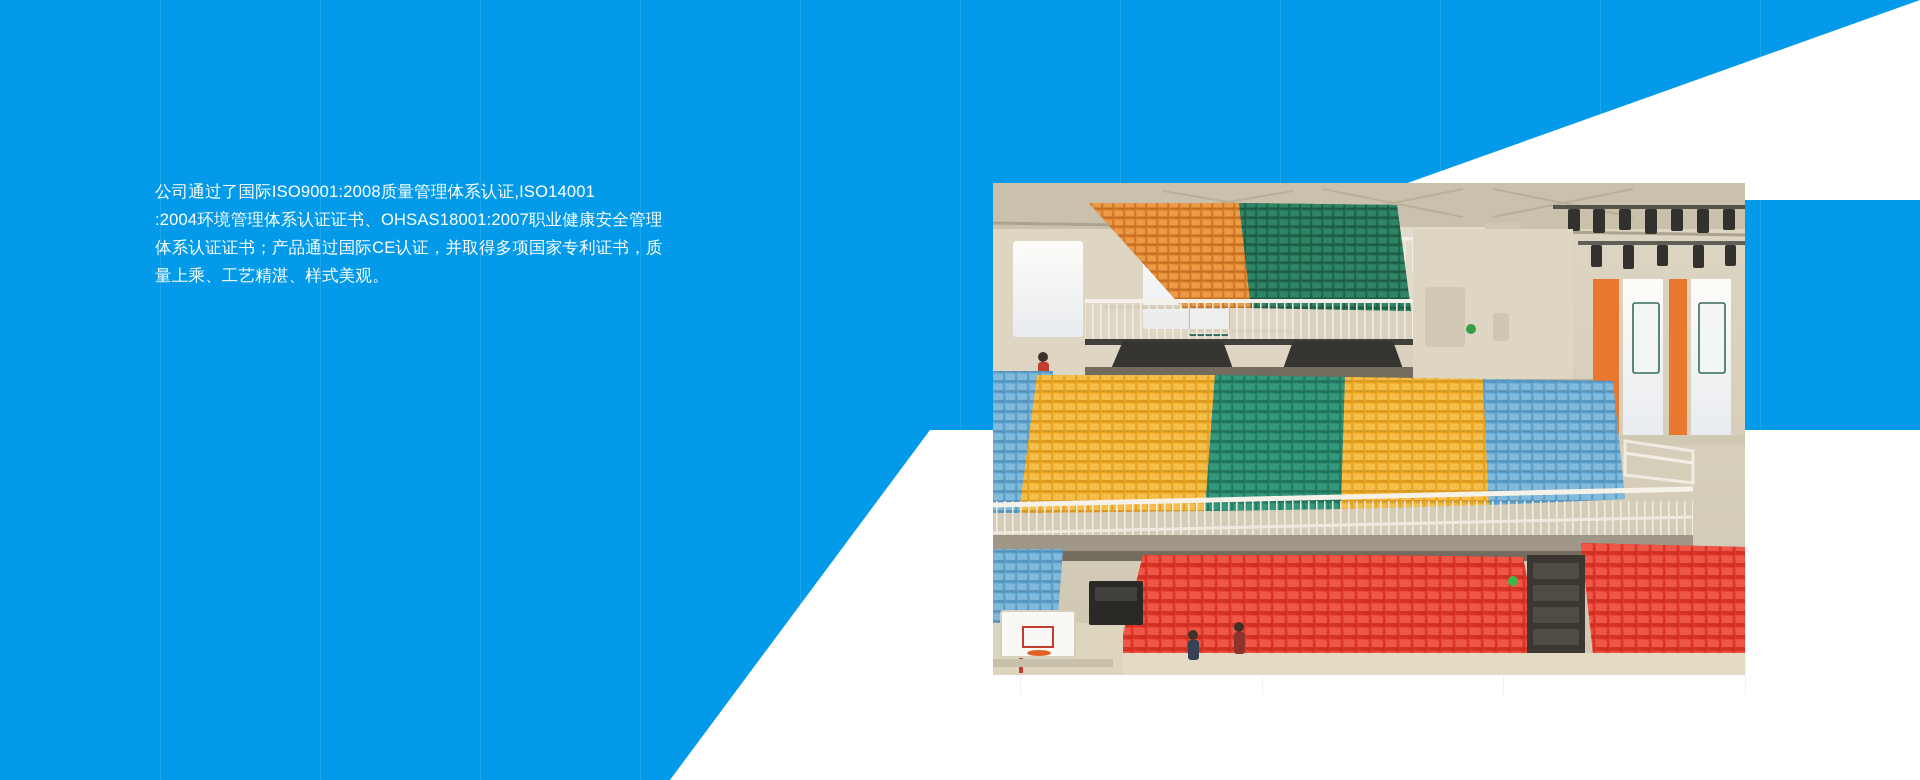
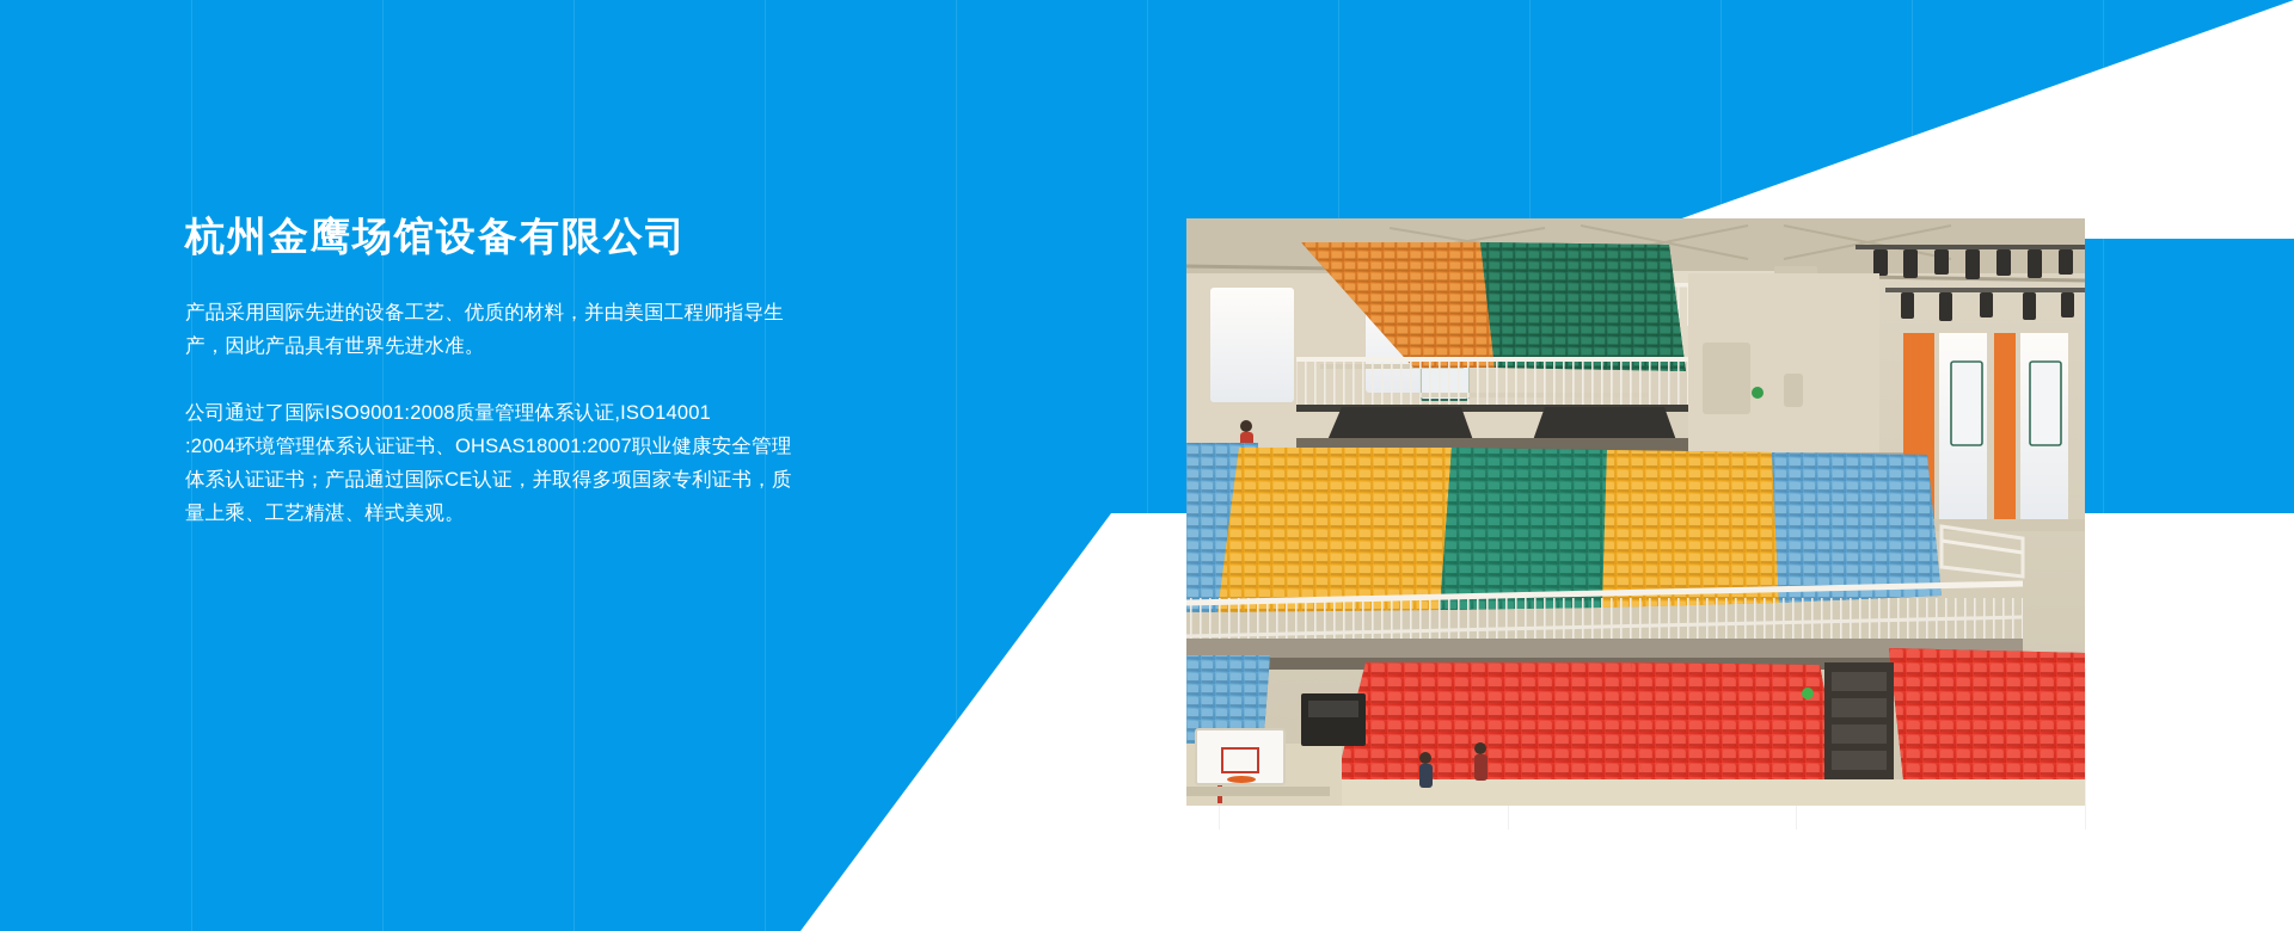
+ 杭州金鹰场馆设备有限公司
+ 产品采用国际先进的设备工艺、优质的材料，并由美国工程师指导生产，因此产品具有世界先进水准。
  公司通过了国际ISO9001:2008质量管理体系认证,ISO14001:2004环境管理体系认证证书、OHSAS18001:2007职业健康安全管理体系认证证书；产品通过国际CE认证，并取得多项国家专利证书，质量上乘、工艺精湛、样式美观。
